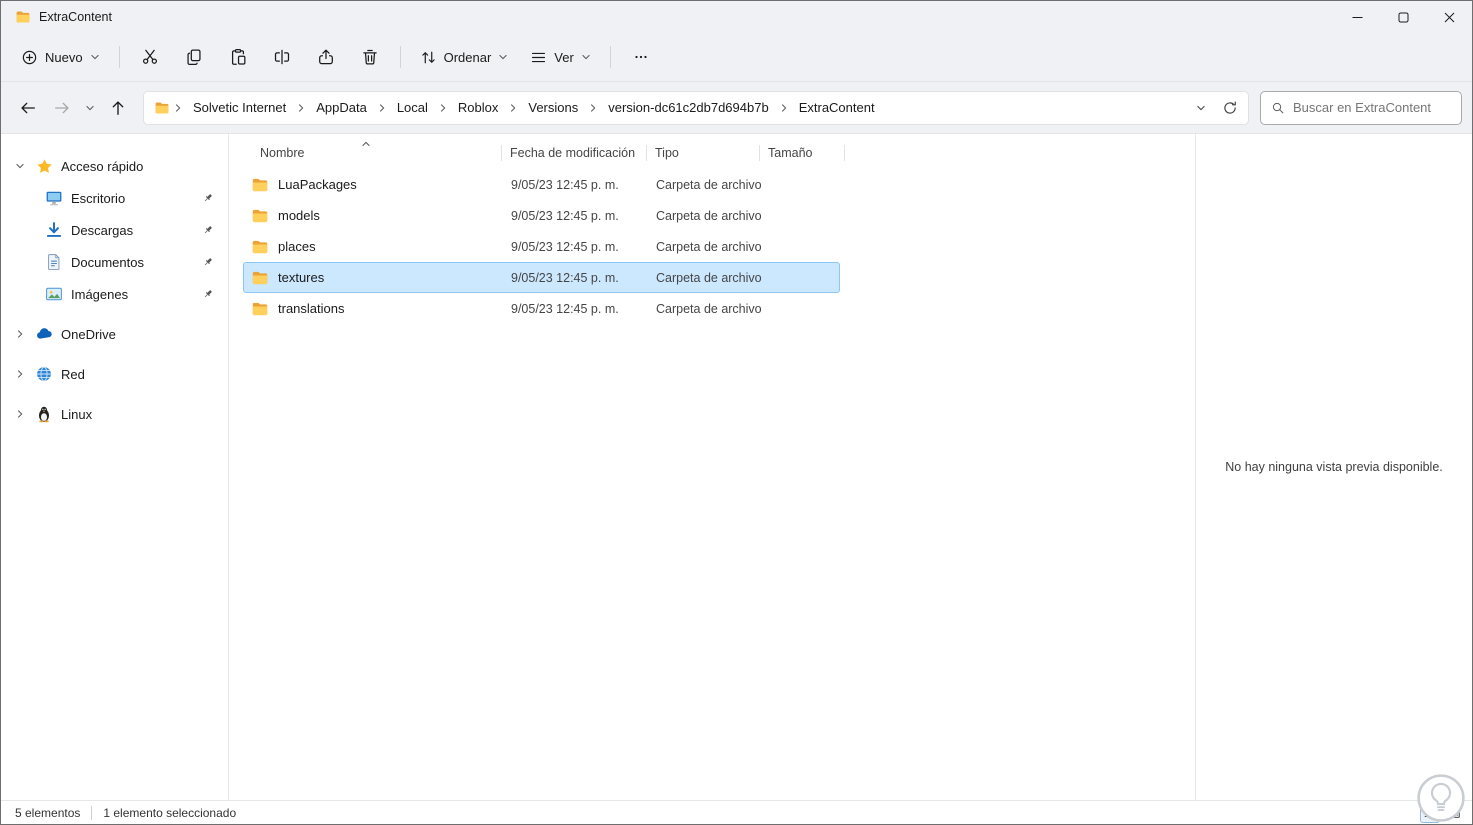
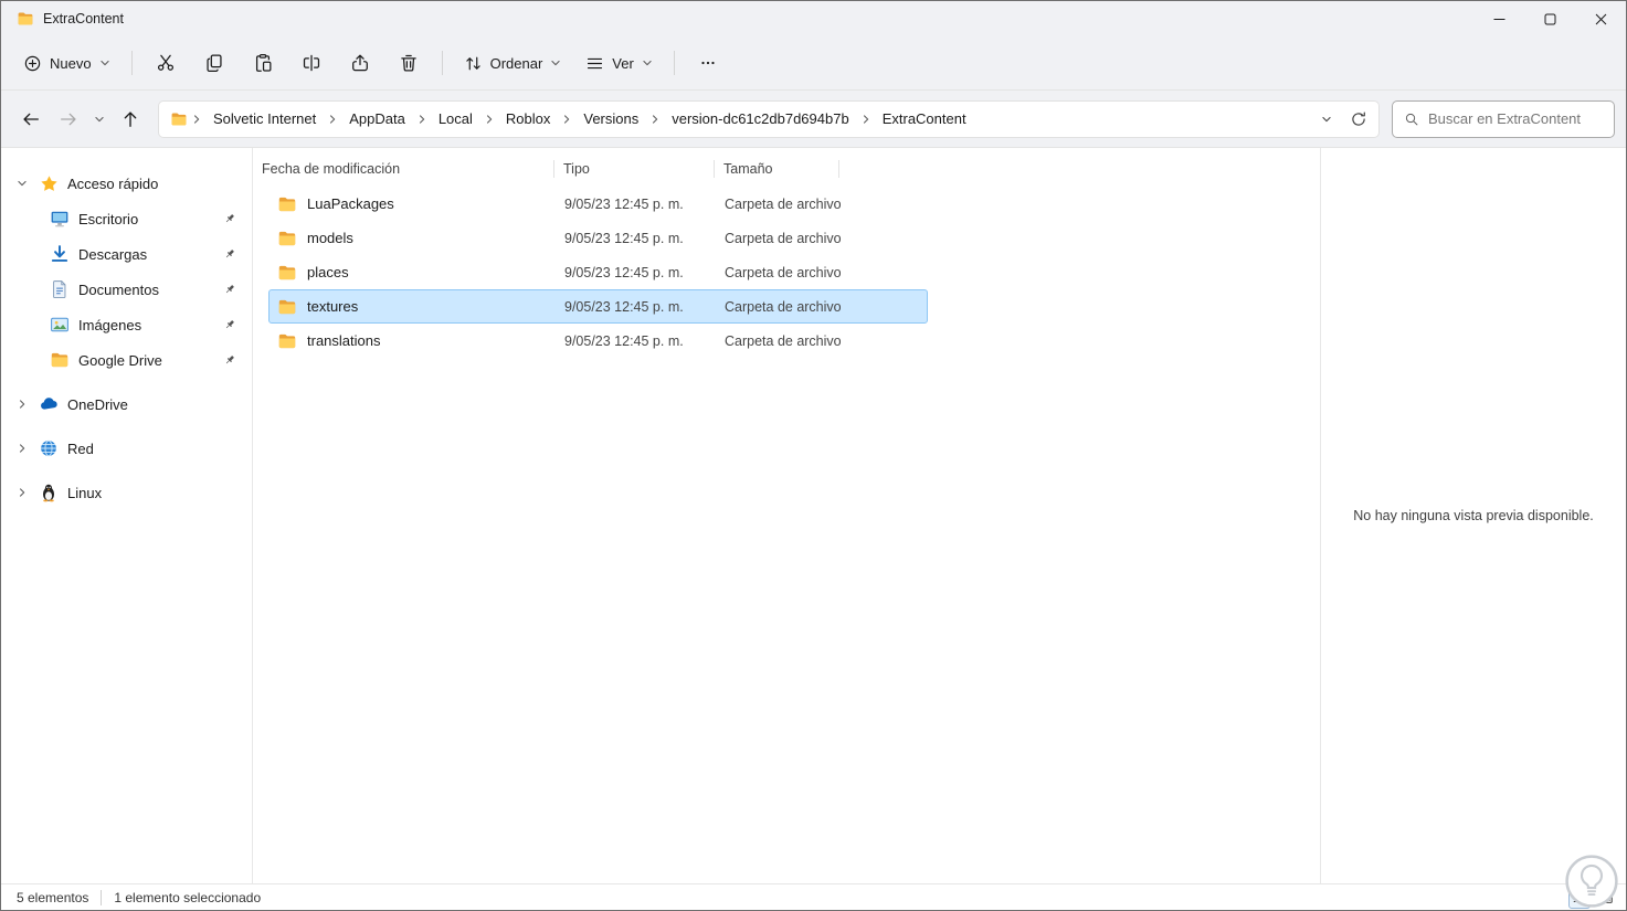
  ExtraContent
  Nuevo
  Ordenar
  Ver
  Solvetic Internet
  AppData
  Local
  Roblox
  Versions
  version-dc61c2db7d694b7b
  ExtraContent
  Buscar en ExtraContent
  Acceso rápido
  Escritorio
  Descargas
  Documentos
  Imágenes
+ Google Drive
  OneDrive
  Red
  Linux
- Nombre
  Fecha de modificación
  Tipo
  Tamaño
  LuaPackages
  9/05/23 12:45 p. m.
  Carpeta de archivo
  models
  9/05/23 12:45 p. m.
  Carpeta de archivo
  places
  9/05/23 12:45 p. m.
  Carpeta de archivo
  textures
  9/05/23 12:45 p. m.
  Carpeta de archivo
  translations
  9/05/23 12:45 p. m.
  Carpeta de archivo
  No hay ninguna vista previa disponible.
  5 elementos
  1 elemento seleccionado
